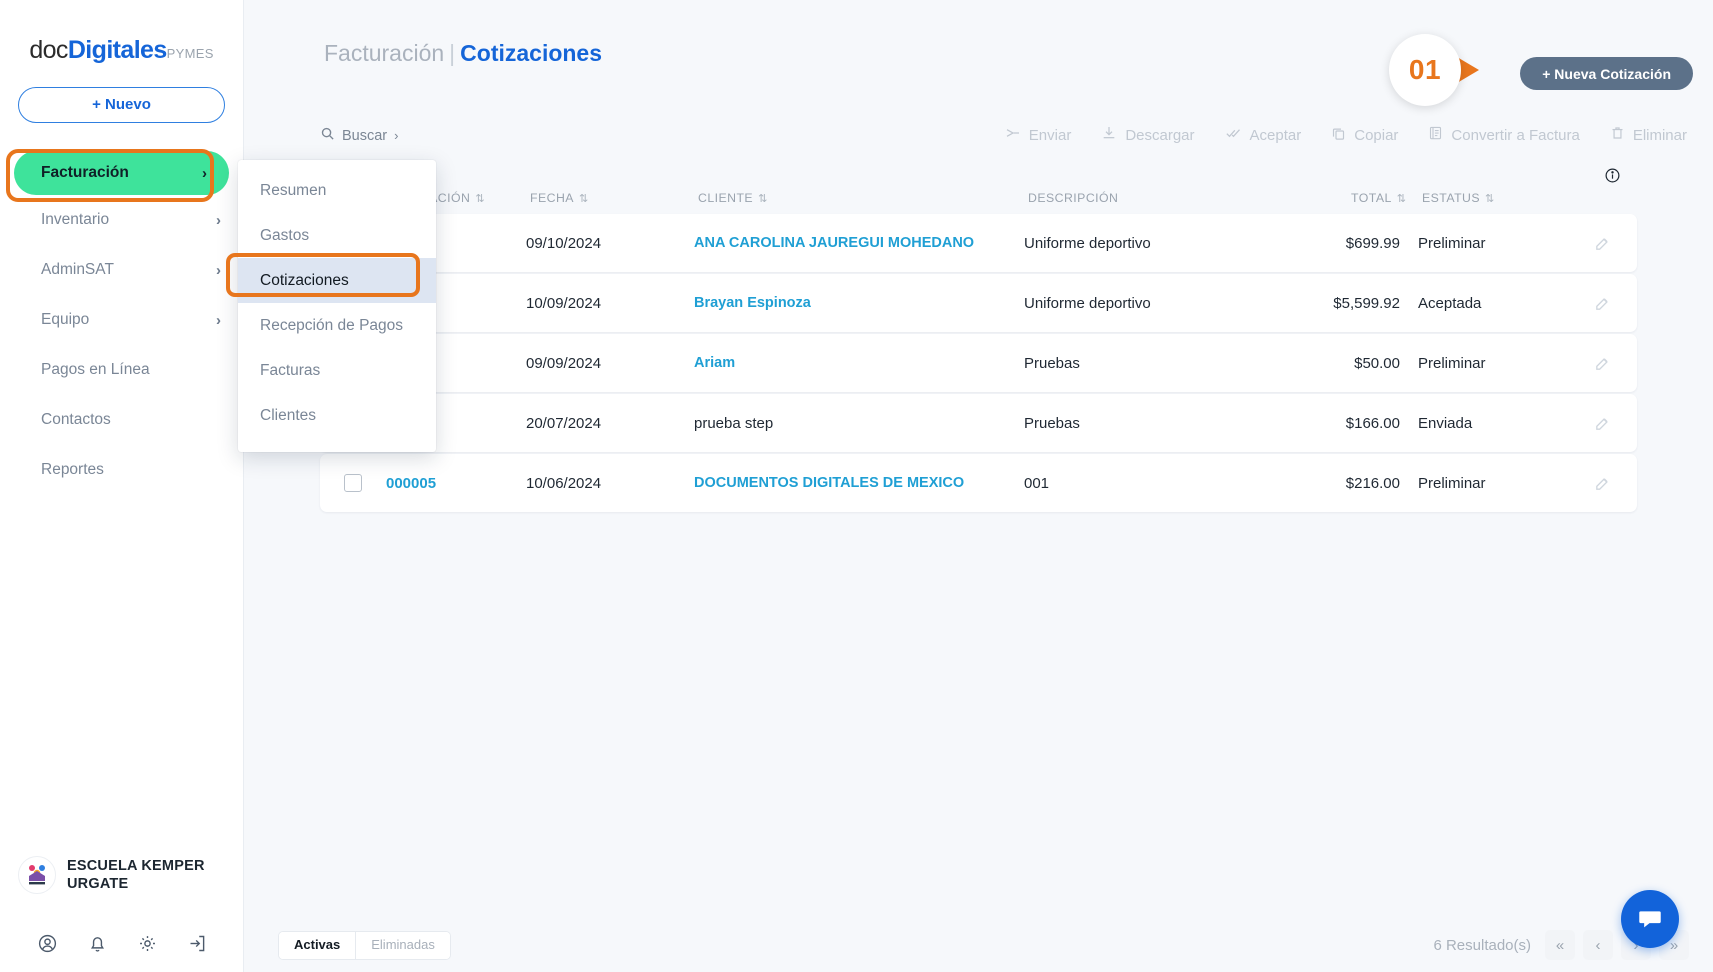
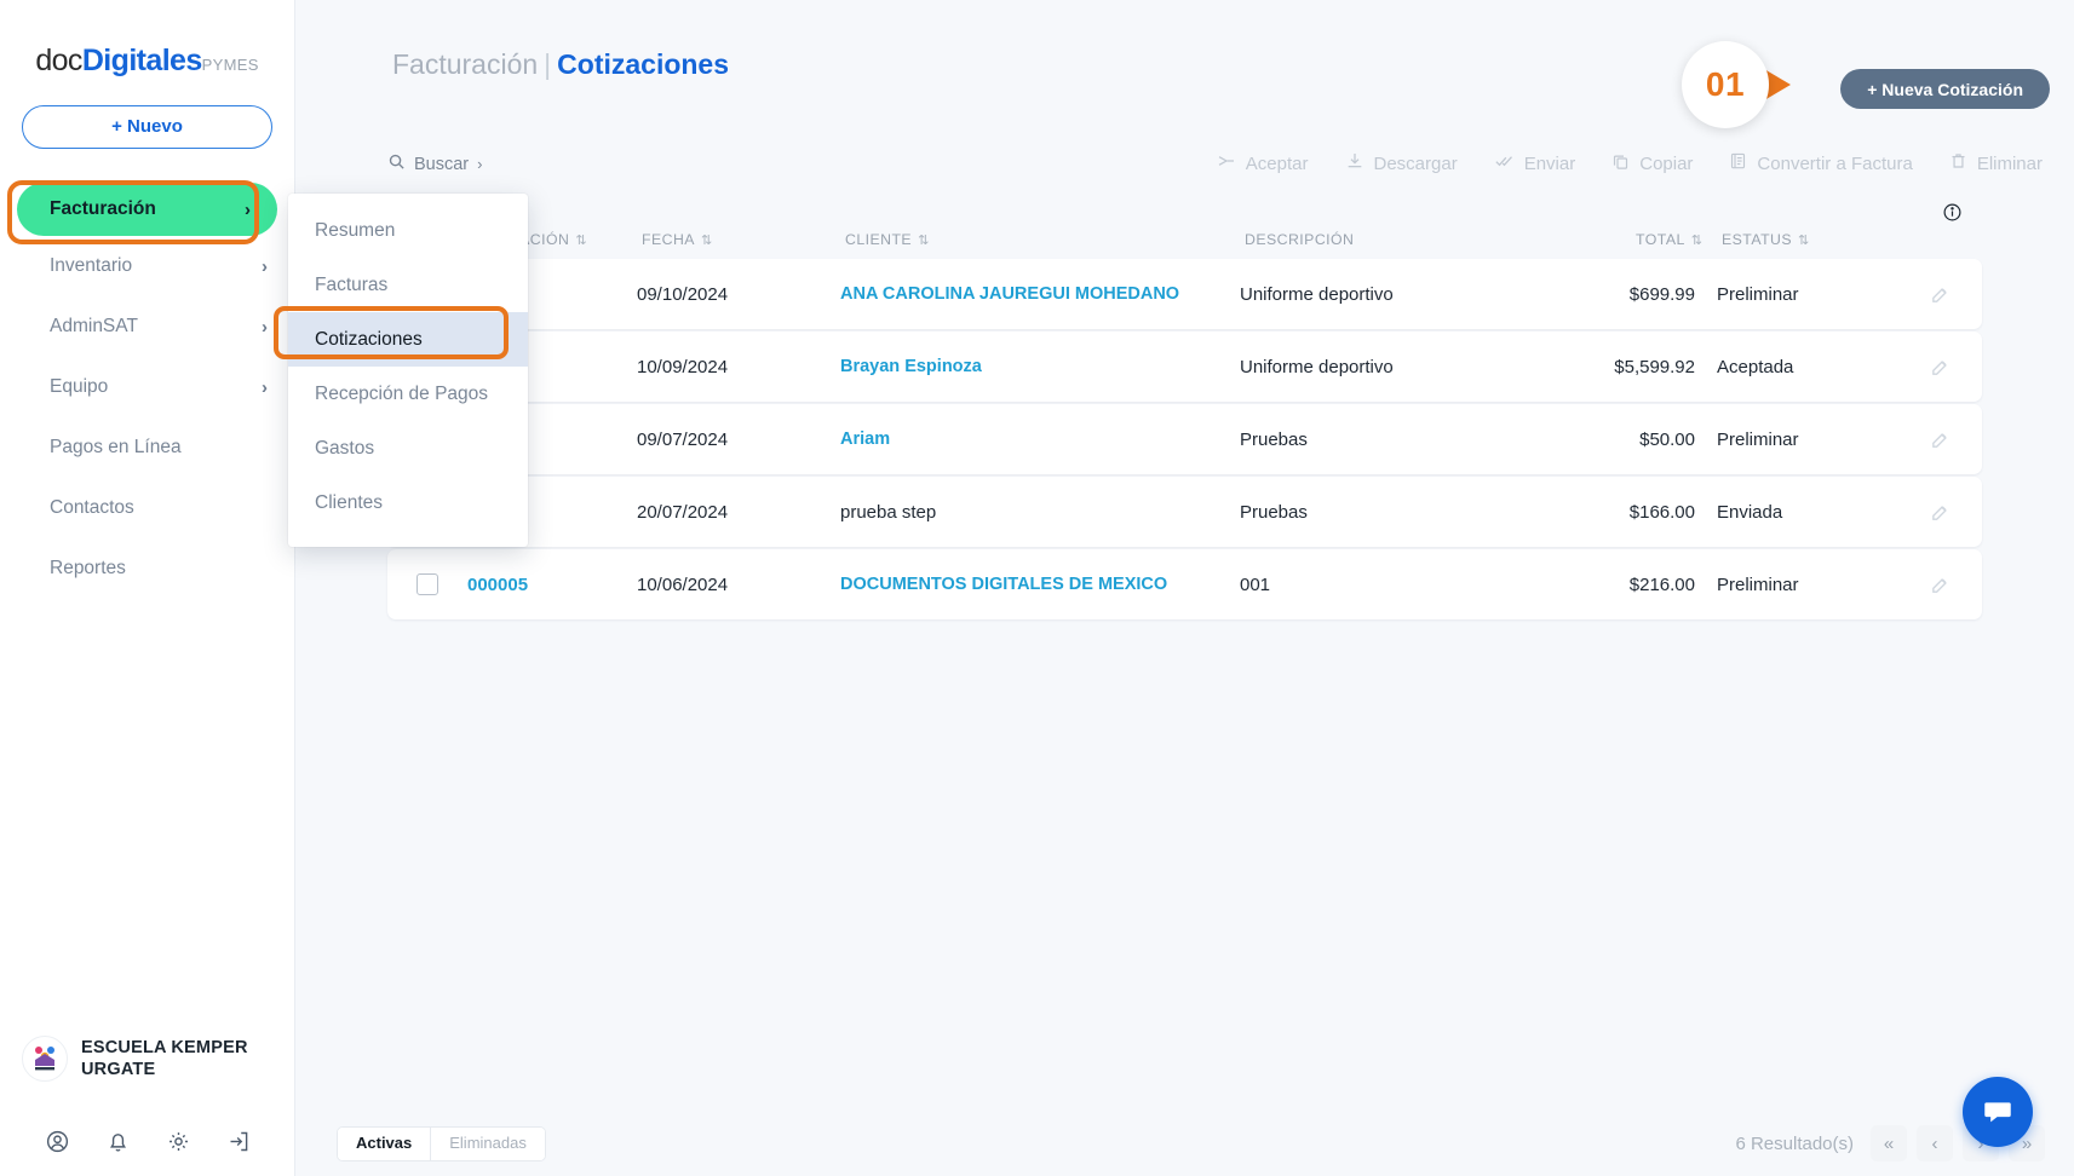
  docDigitalesPYMES
  + Nuevo
  Facturación
  ›
  Inventario
  ›
  AdminSAT
  ›
  Equipo
  ›
  Pagos en Línea
  Contactos
  Reportes
  ESCUELA KEMPER URGATE
  Facturación | Cotizaciones
  01
  + Nueva Cotización
  Buscar
  ›
- Enviar
+ Aceptar
  Descargar
- Aceptar
+ Enviar
  Copiar
  Convertir a Factura
  Eliminar
  ⇅
  FECHA
  ⇅
  CLIENTE
  ⇅
  DESCRIPCIÓN
  TOTAL
  ⇅
  ESTATUS
  ⇅
  09/10/2024
  ANA CAROLINA JAUREGUI MOHEDANO
  Uniforme deportivo
  $699.99
  Preliminar
  10/09/2024
  Brayan Espinoza
  Uniforme deportivo
  $5,599.92
  Aceptada
- 09/09/2024
+ 09/07/2024
  Ariam
  Pruebas
  $50.00
  Preliminar
  20/07/2024
  prueba step
  Pruebas
  $166.00
  Enviada
  000005
  10/06/2024
  DOCUMENTOS DIGITALES DE MEXICO
  001
  $216.00
  Preliminar
  Activas
  Eliminadas
  6 Resultado(s)
  «
  ‹
  ›
  »
  Resumen
- Gastos
+ Facturas
  Cotizaciones
  Recepción de Pagos
- Facturas
+ Gastos
  Clientes
